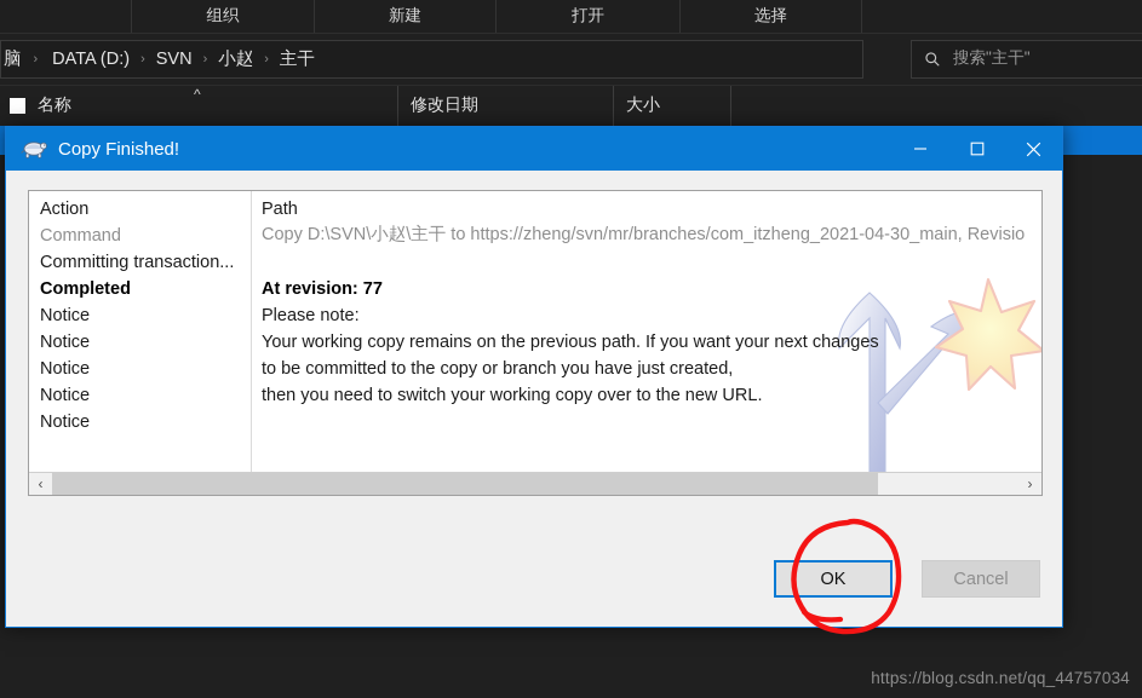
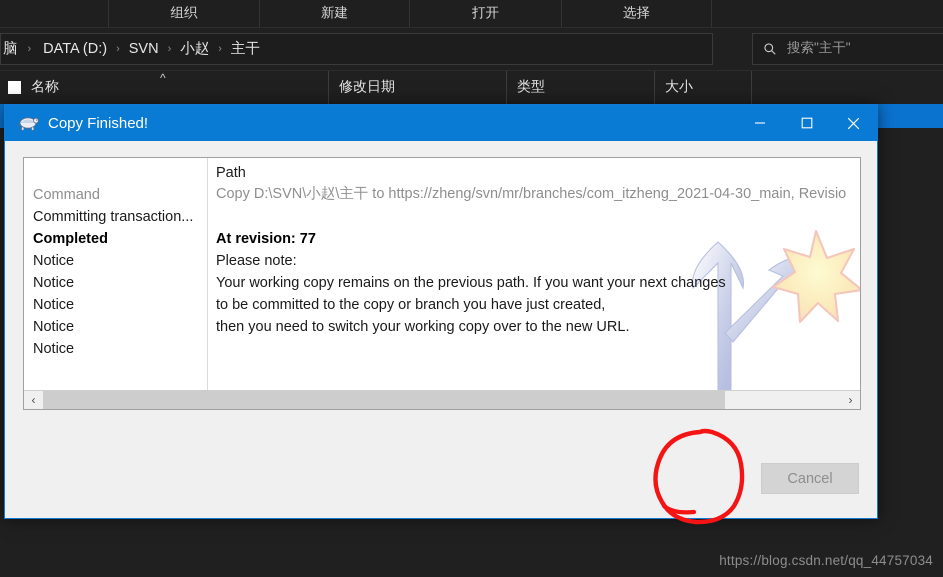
  组织
  新建
  打开
  选择
  脑
  ›
  DATA (D:)
  ›
  SVN
  ›
  小赵
  ›
  主干
  搜索"主干"
  名称
  ^
  修改日期
+ 类型
  大小
  Copy Finished!
- Action
  Path
  Command
  Copy D:\SVN\小赵\主干 to https://zheng/svn/mr/branches/com_itzheng_2021-04-30_main, Revisio
  Committing transaction...
  Completed
  At revision: 77
  Notice
  Please note:
  Notice
  Your working copy remains on the previous path. If you want your next changes
  Notice
  to be committed to the copy or branch you have just created,
  Notice
  then you need to switch your working copy over to the new URL.
  Notice
  ‹
  ›
- OK
  Cancel
  https://blog.csdn.net/qq_44757034
